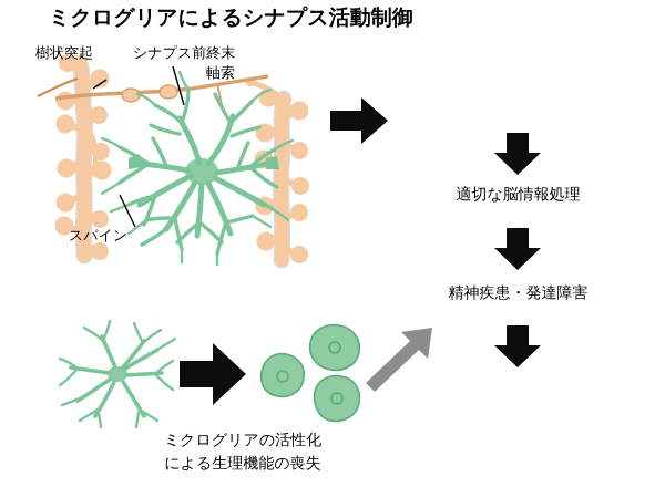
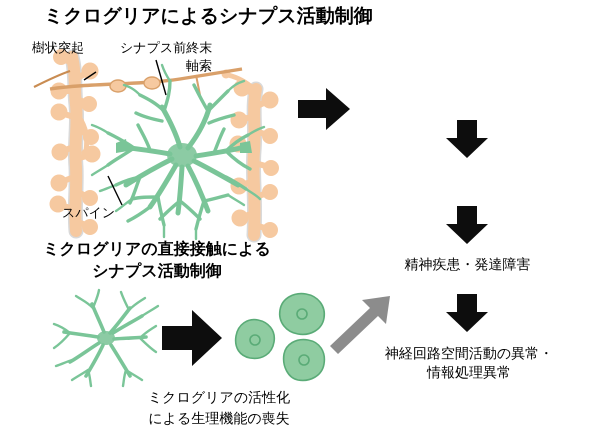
  ミクログリアによるシナプス活動制御
  樹状突起
  シナプス前終末
  軸索
  スパイン
- 適切な脳情報処理
  精神疾患・発達障害
+ 神経回路空間活動の異常・
+ 情報処理異常
+ ミクログリアの直接接触による
+ シナプス活動制御
  ミクログリアの活性化
  による生理機能の喪失
